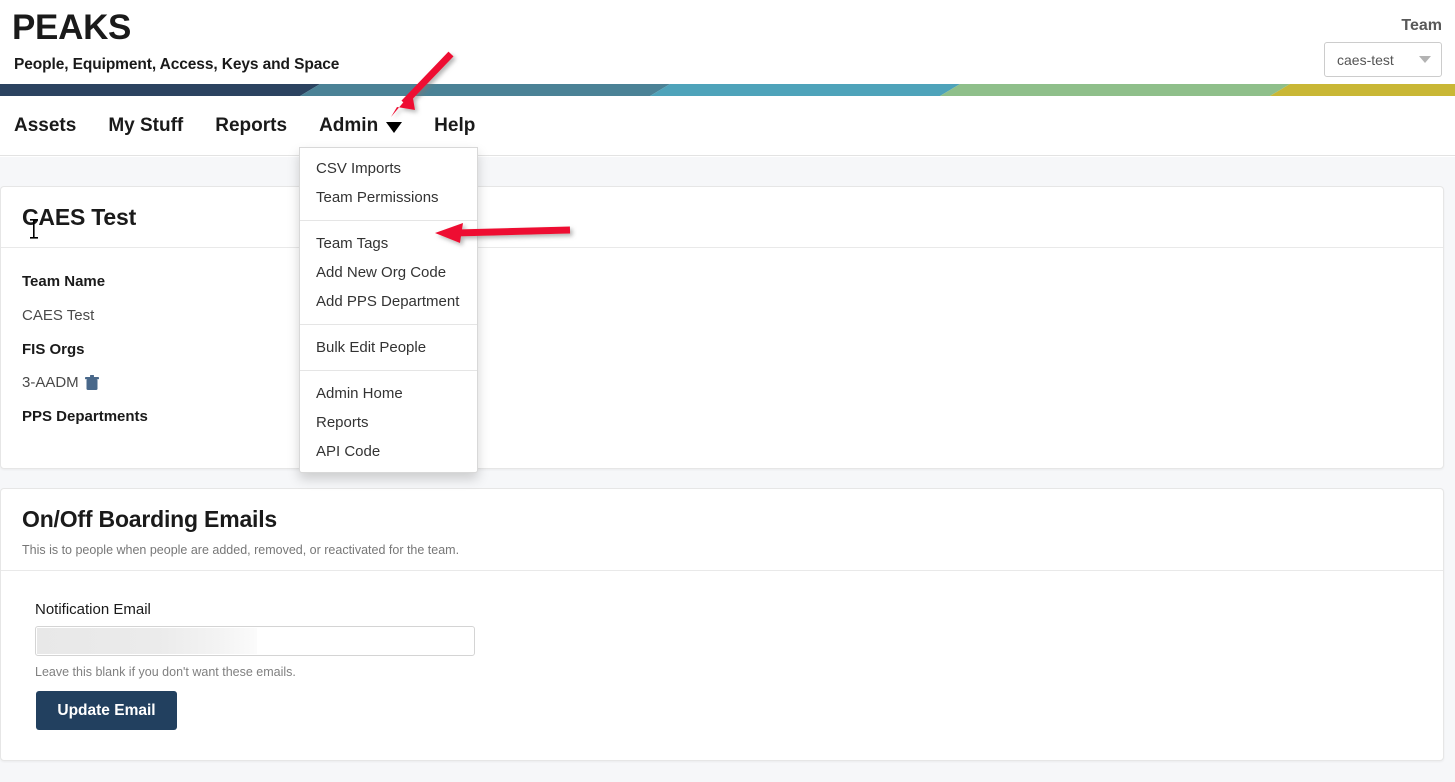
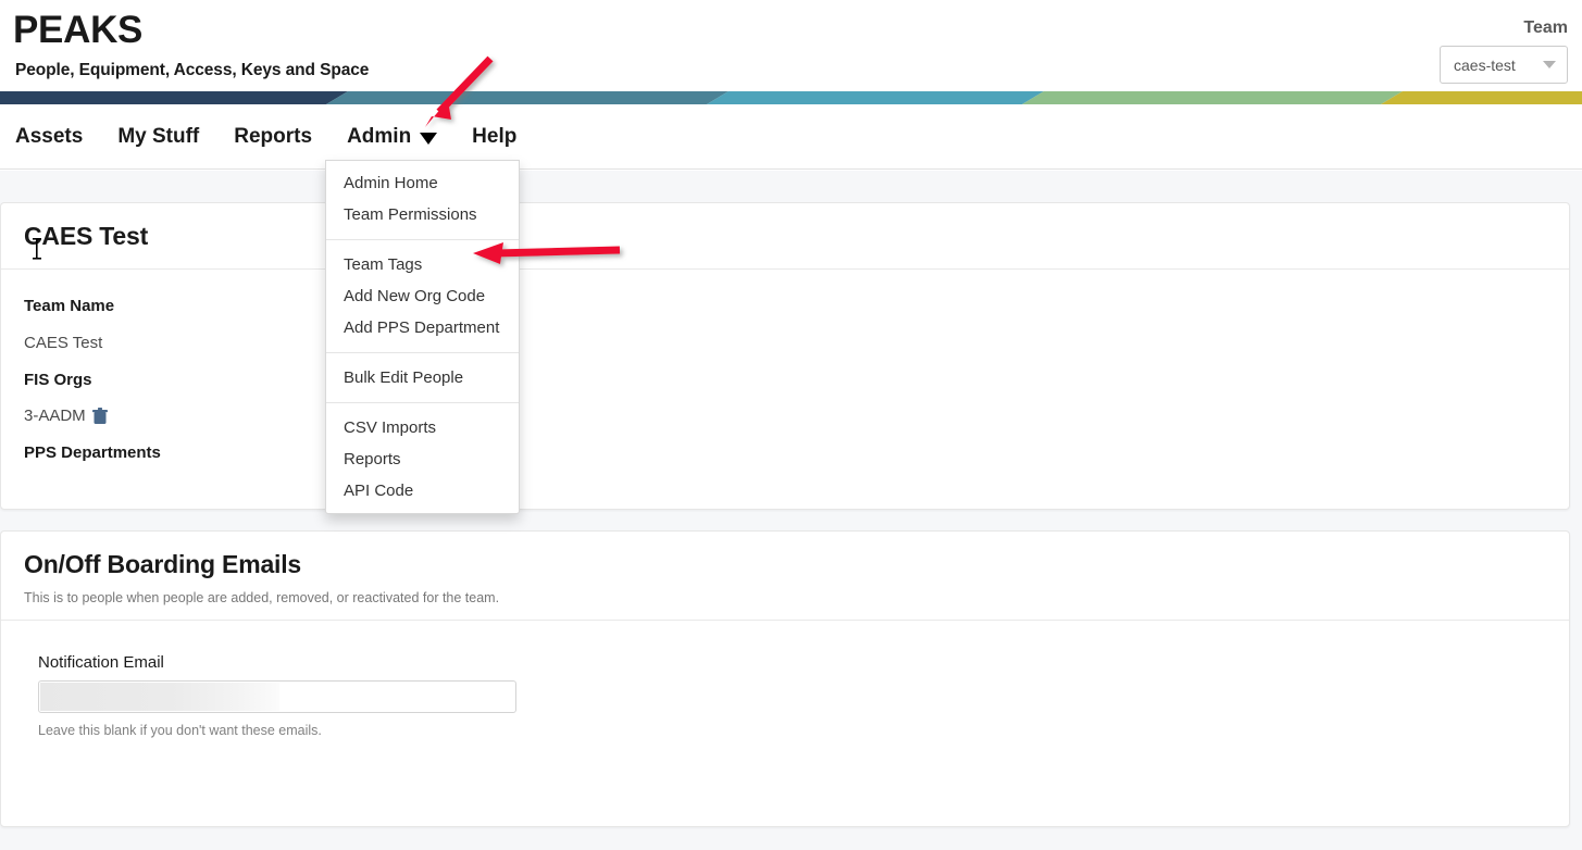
  PEAKS
  People, Equipment, Access, Keys and Space
  Team
  caes-test
  Assets
  My Stuff
  Reports
  Admin
  Help
  CAES Test
  Team Name
  CAES Test
  FIS Orgs
  3-AADM
  PPS Departments
  On/Off Boarding Emails
  This is to people when people are added, removed, or reactivated for the team.
  Notification Email
  Leave this blank if you don't want these emails.
- Update Email
- CSV Imports
+ Admin Home
  Team Permissions
  Team Tags
  Add New Org Code
  Add PPS Department
  Bulk Edit People
- Admin Home
+ CSV Imports
  Reports
  API Code
